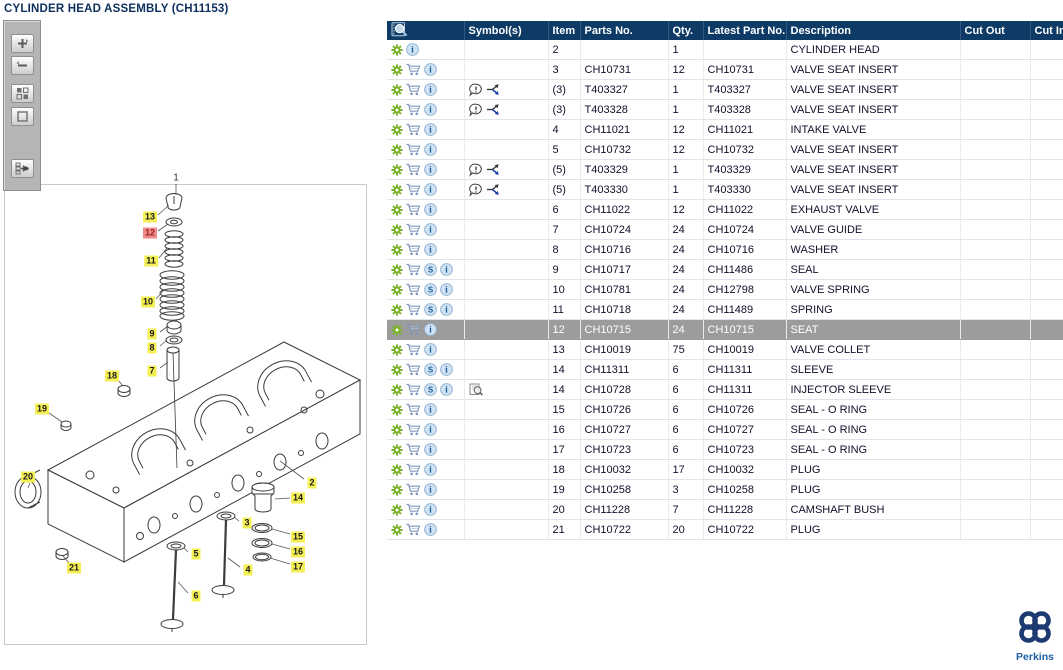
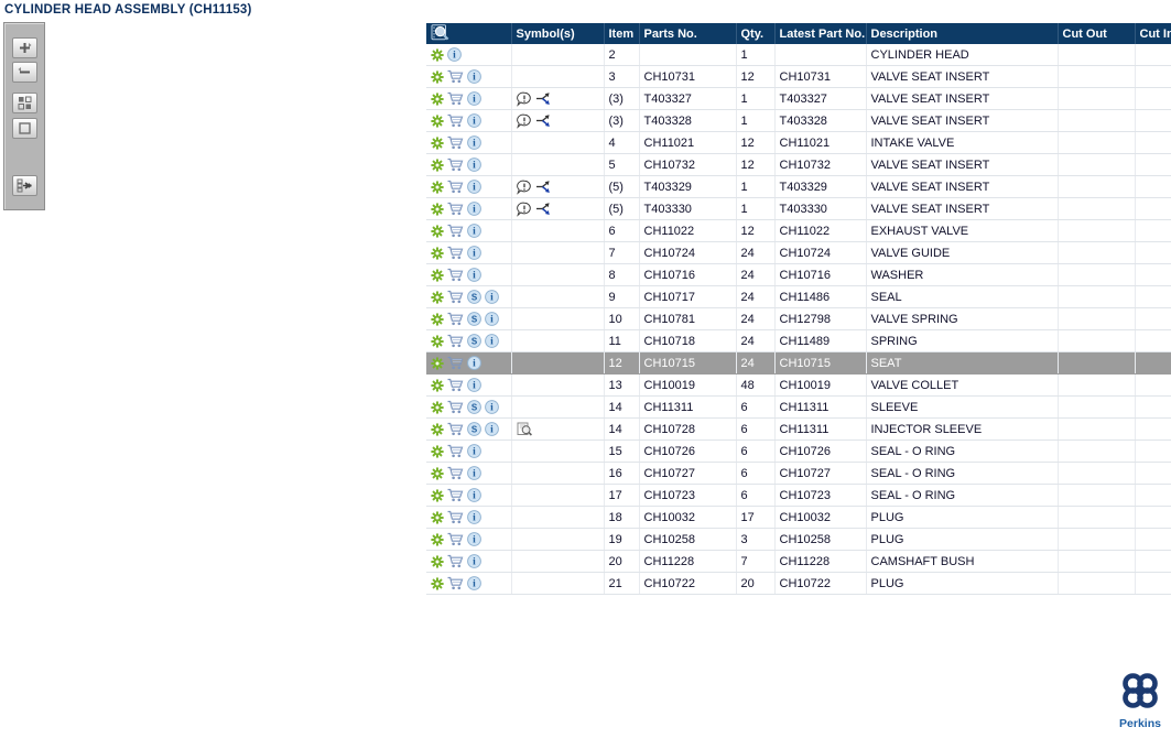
  CYLINDER HEAD ASSEMBLY (CH11153)
- 1
- 13
- 12
- 11
- 10
- 9
- 8
- 7
- 18
- 19
- 20
- 21
- 2
- 14
- 15
- 16
- 17
- 3
- 5
- 4
- 6
  	Symbol(s)	Item	Parts No.	Qty.	Latest Part No.	Description	Cut Out	Cut In
  i		2		1		CYLINDER HEAD
  i		3	CH10731	12	CH10731	VALVE SEAT INSERT
  i		(3)	T403327	1	T403327	VALVE SEAT INSERT
  i		(3)	T403328	1	T403328	VALVE SEAT INSERT
  i		4	CH11021	12	CH11021	INTAKE VALVE
  i		5	CH10732	12	CH10732	VALVE SEAT INSERT
  i		(5)	T403329	1	T403329	VALVE SEAT INSERT
  i		(5)	T403330	1	T403330	VALVE SEAT INSERT
  i		6	CH11022	12	CH11022	EXHAUST VALVE
  i		7	CH10724	24	CH10724	VALVE GUIDE
  i		8	CH10716	24	CH10716	WASHER
  S i		9	CH10717	24	CH11486	SEAL
  S i		10	CH10781	24	CH12798	VALVE SPRING
  S i		11	CH10718	24	CH11489	SPRING
  i		12	CH10715	24	CH10715	SEAT
- i		13	CH10019	75	CH10019	VALVE COLLET
+ i		13	CH10019	48	CH10019	VALVE COLLET
  S i		14	CH11311	6	CH11311	SLEEVE
  S i		14	CH10728	6	CH11311	INJECTOR SLEEVE
  i		15	CH10726	6	CH10726	SEAL - O RING
  i		16	CH10727	6	CH10727	SEAL - O RING
  i		17	CH10723	6	CH10723	SEAL - O RING
  i		18	CH10032	17	CH10032	PLUG
  i		19	CH10258	3	CH10258	PLUG
  i		20	CH11228	7	CH11228	CAMSHAFT BUSH
  i		21	CH10722	20	CH10722	PLUG
  Perkins
